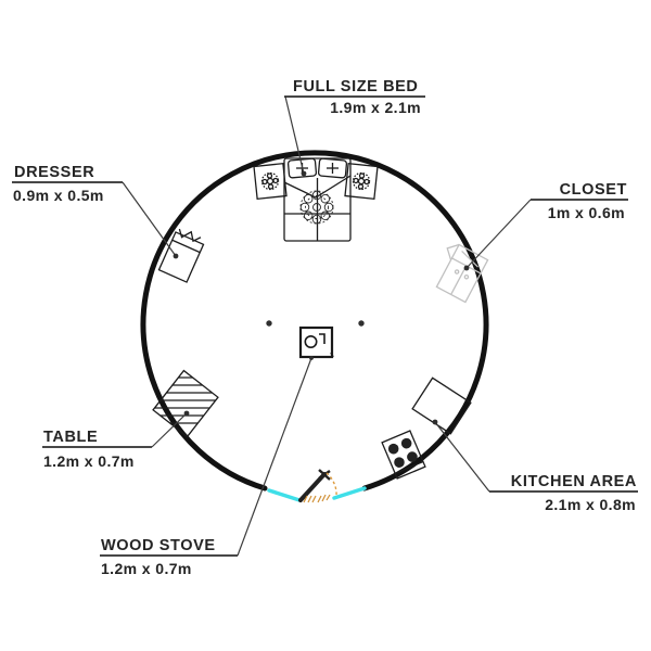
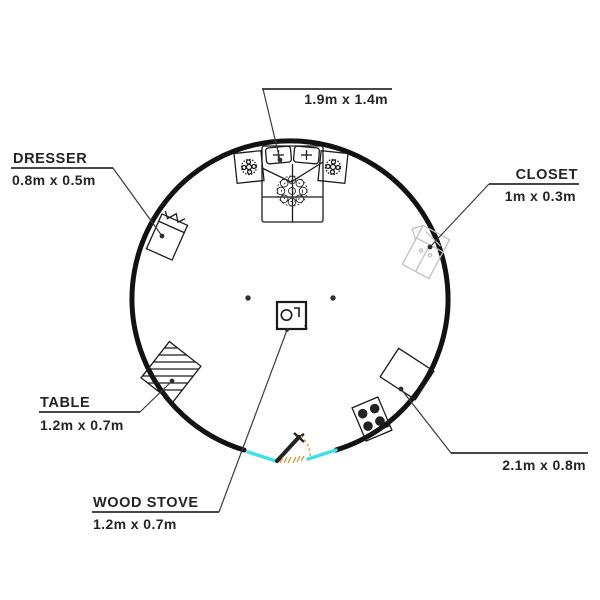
- FULL SIZE BED
- 1.9m x 2.1m
+ 1.9m x 1.4m
  DRESSER
- 0.9m x 0.5m
+ 0.8m x 0.5m
  CLOSET
- 1m x 0.6m
+ 1m x 0.3m
  TABLE
  1.2m x 0.7m
- KITCHEN AREA
  2.1m x 0.8m
  WOOD STOVE
  1.2m x 0.7m
